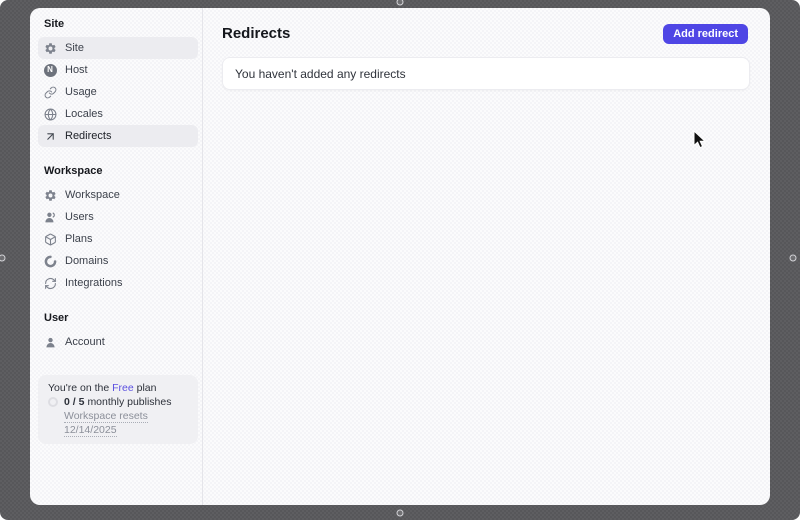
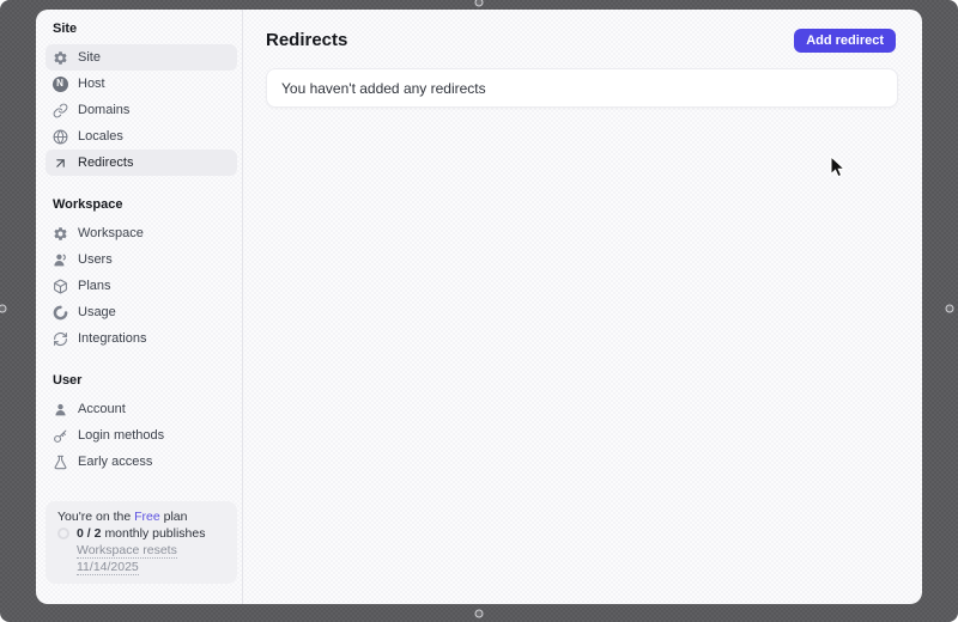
  Site
  Site
  N
  Host
- Usage
+ Domains
  Locales
  Redirects
  Workspace
  Workspace
  Users
  Plans
- Domains
+ Usage
  Integrations
  User
  Account
+ Login methods
+ Early access
  You're on the Free plan
- 0 / 5
+ 0 / 2
  monthly publishes
- Workspace resets 12/14/2025
+ Workspace resets 11/14/2025
  Redirects
  Add redirect
  You haven't added any redirects
